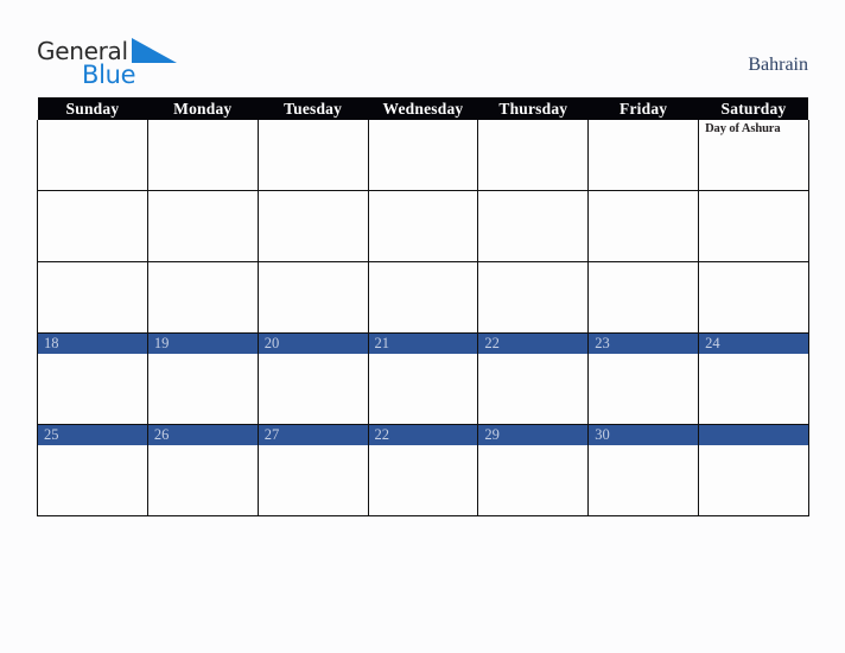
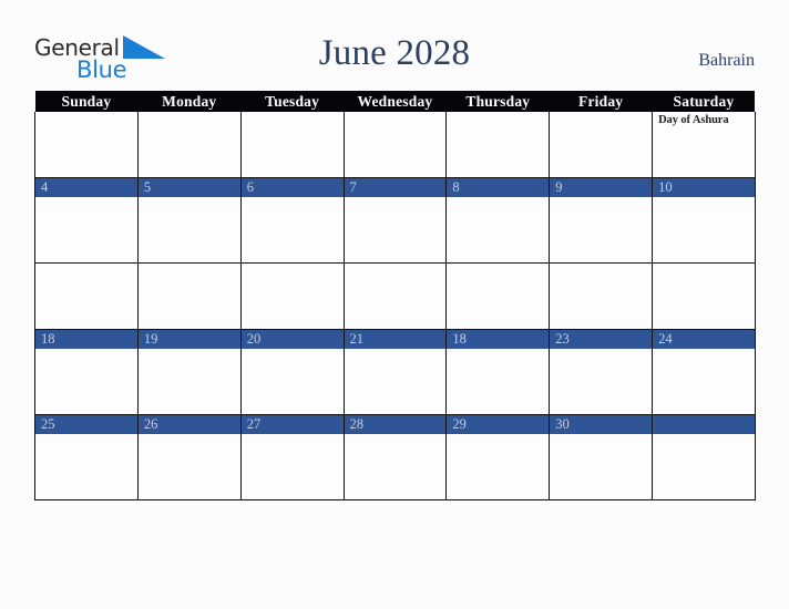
  General
  Blue
+ June 2028
  Bahrain
  Sunday	Monday	Tuesday	Wednesday	Thursday	Friday	Saturday
  						Day of Ashura
+ 4	5	6	7	8	9	10
- 18	19	20	21	22	23	24
+ 18	19	20	21	18	23	24
- 25	26	27	22	29	30
+ 25	26	27	28	29	30
